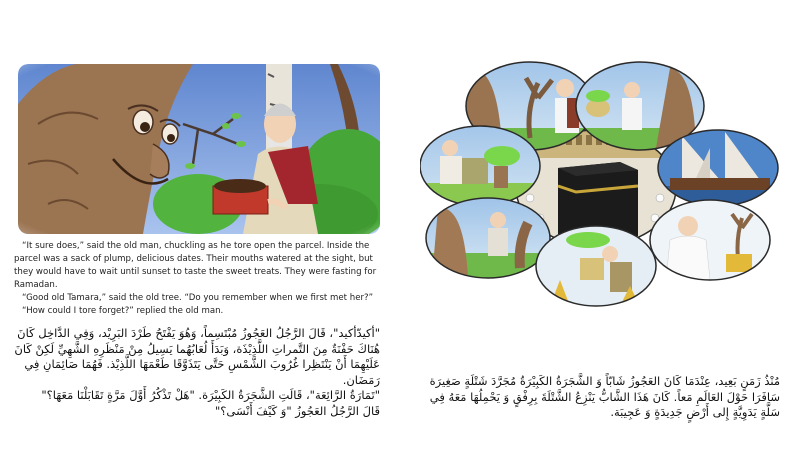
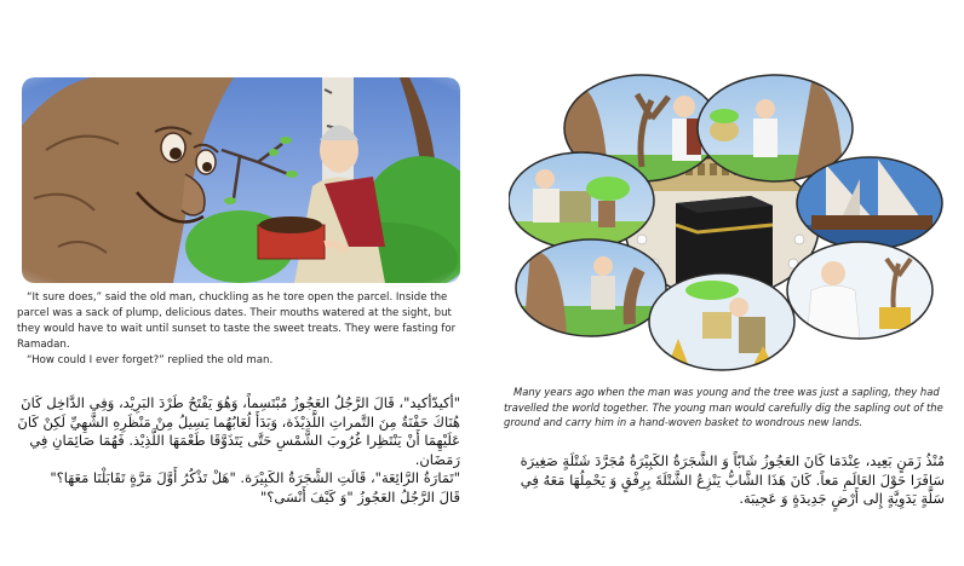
  “It sure does,” said the old man, chuckling as he tore open the parcel. Inside the parcel was a sack of plump, delicious dates. Their mouths watered at the sight, but they would have to wait until sunset to taste the sweet treats. They were fasting for Ramadan.
- “Good old Tamara,” said the old tree. “Do you remember when we first met her?”
- “How could I tore forget?” replied the old man.
+ “How could I ever forget?” replied the old man.
  "أكيدّأكيد"، قَالَ الرَّجُلُ العَجُوزُ مُبْتَسِماً، وَهُوَ يَفْتَحُ طَرْدَ البَرِيْد، وَفِي الدَّاخِل كَانَ هُنَاكَ حَفْنَةٌ مِنَ التَّمراتِ اللَّذِيْذَة، وَبَدَأَ لُعَابُهُما يَسِيلُ مِنْ مَنْظَرِهِ الشَّهِيِّ لَكِنْ كَانَ عَلَيْهِمَا أَنْ يَنْتَظِرا غُرُوبَ الشَّمْسِ حَتَّى يَتَذَوَّقَا طَعْمَهَا اللَّذِيْذ. فَهُمَا صَائِمَانِ فِي رَمَضَان.
  "تَمَارَةُ الرَّائِعَة"، قَالَتِ الشَّجَرَةُ الكَبِيْرَة. "هَلْ تَذْكُرُ أَوَّلَ مَرَّةٍ تَقَابَلْنَا مَعَهَا؟"
  قَالَ الرَّجُلُ العَجُوزُ "وَ كَيْفَ أَنْسَى؟"
+ Many years ago when the man was young and the tree was just a sapling, they had travelled the world together. The young man would carefully dig the sapling out of the ground and carry him in a hand-woven basket to wondrous new lands.
  مُنْذُ زَمَنٍ بَعِيد، عِنْدَمَا كَانَ العَجُوزُ شَابّاً وَ الشَّجَرَةُ الكَبِيْرَةُ مُجَرَّدَ شَتْلَةٍ صَغِيرَة سَافَرَا حَوْلَ العَالَمِ مَعاً. كَانَ هَذَا الشَّابُّ يَنْزِعُ الشَّتْلَةَ بِرِفْقٍ وَ يَحْمِلُهَا مَعَهُ فِي سَلَّةٍ يَدَوِيَّةٍ إِلى أَرْضٍ جَدِيدَةٍ وَ عَجِيبَة.
